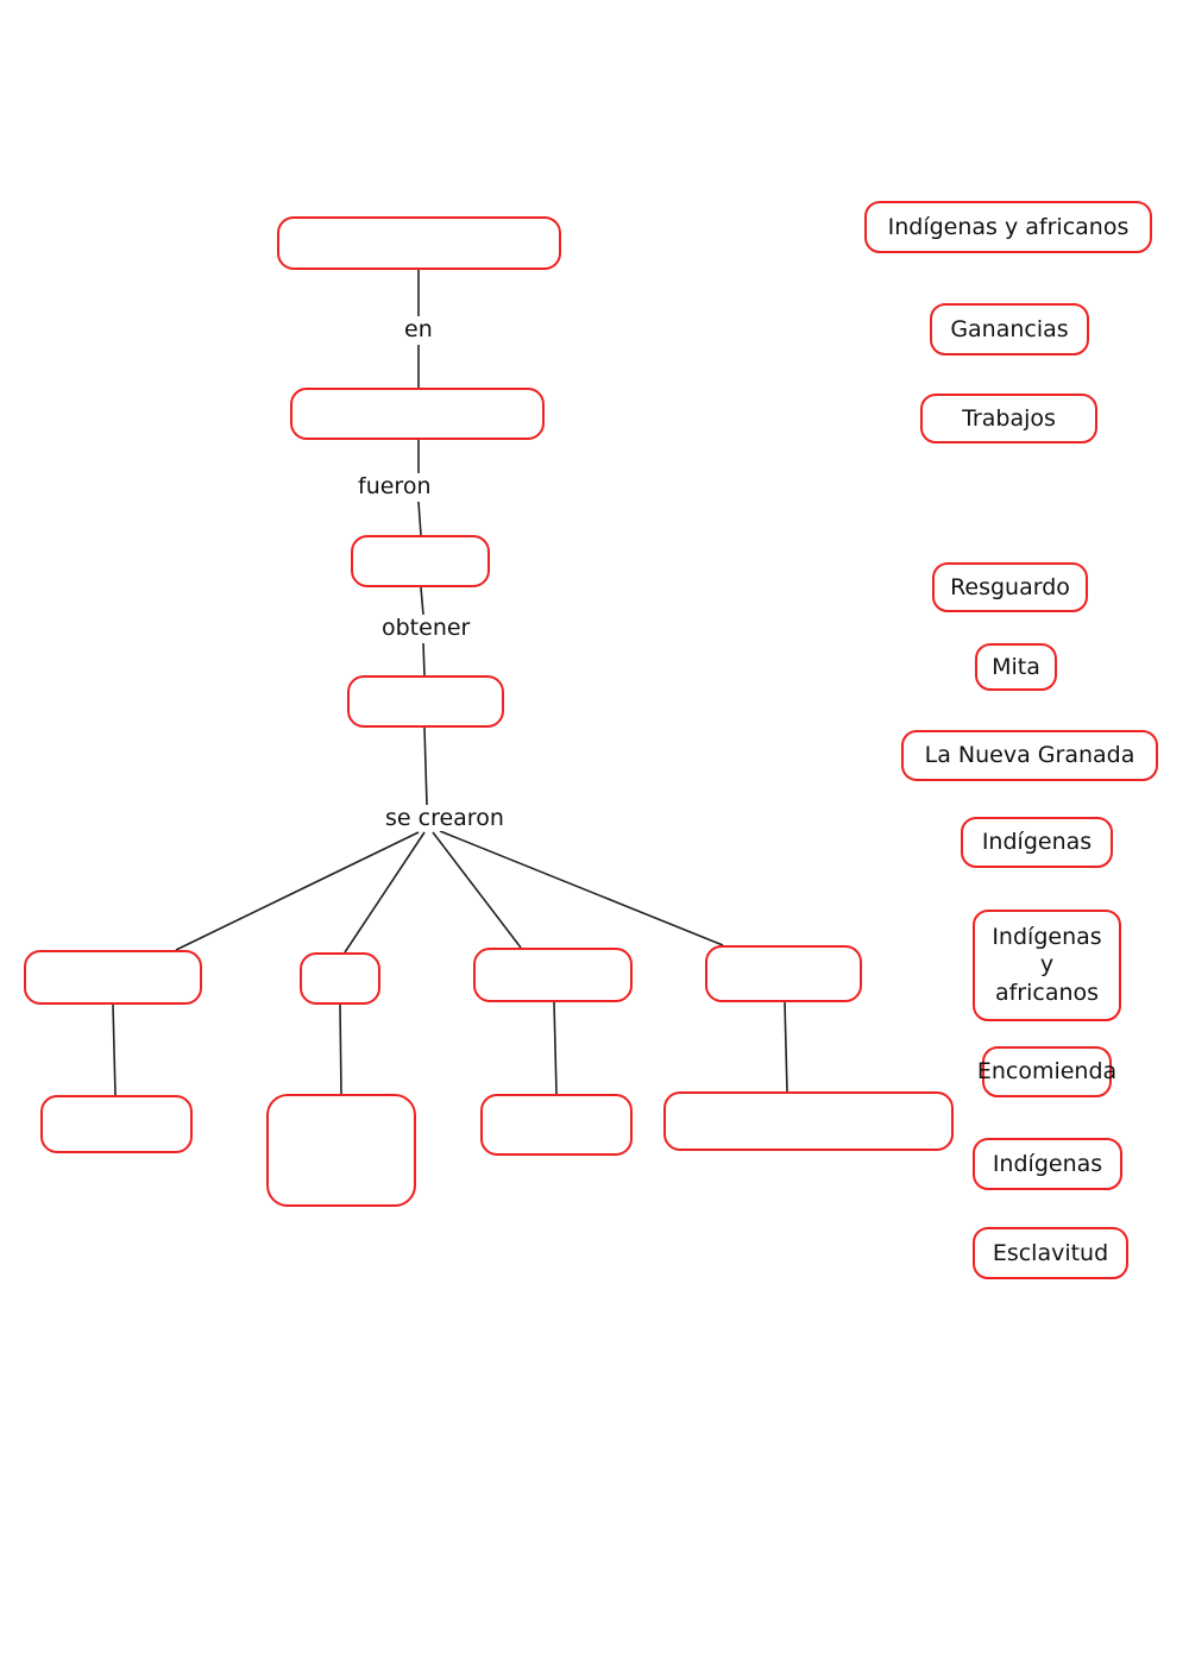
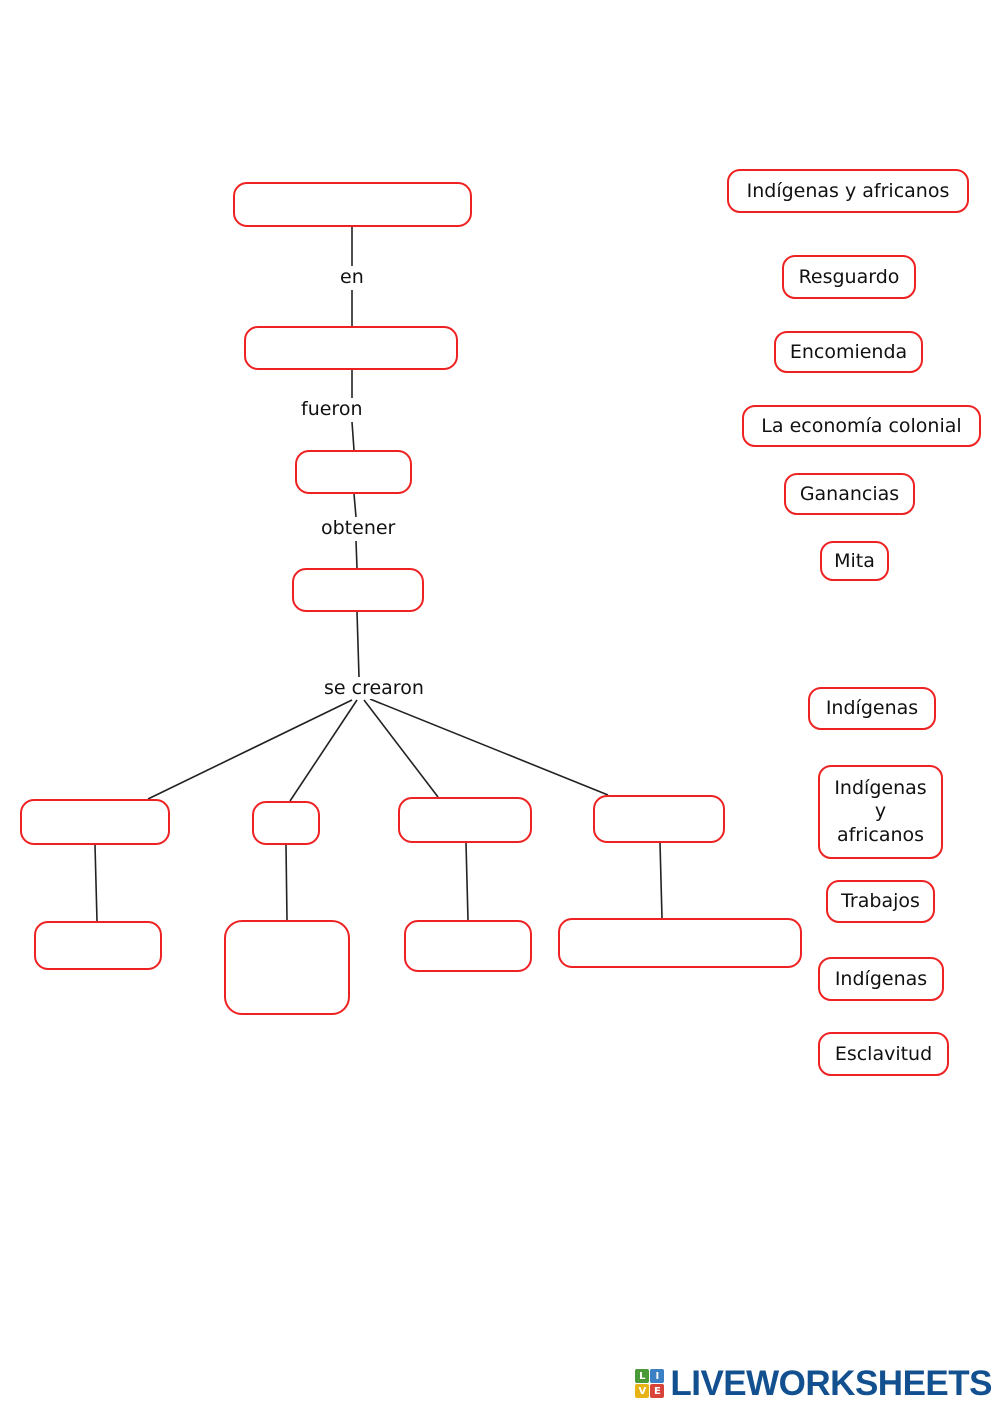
  en
  fueron
  obtener
  se crearon
  Indígenas y africanos
- Ganancias
+ Resguardo
- Trabajos
+ Encomienda
+ La economía colonial
- Resguardo
+ Ganancias
  Mita
- La Nueva Granada
  Indígenas
  Indígenas
  y
  africanos
- Encomienda
+ Trabajos
  Indígenas
  Esclavitud
+ L
+ I
+ V
+ E
+ LIVEWORKSHEETS
